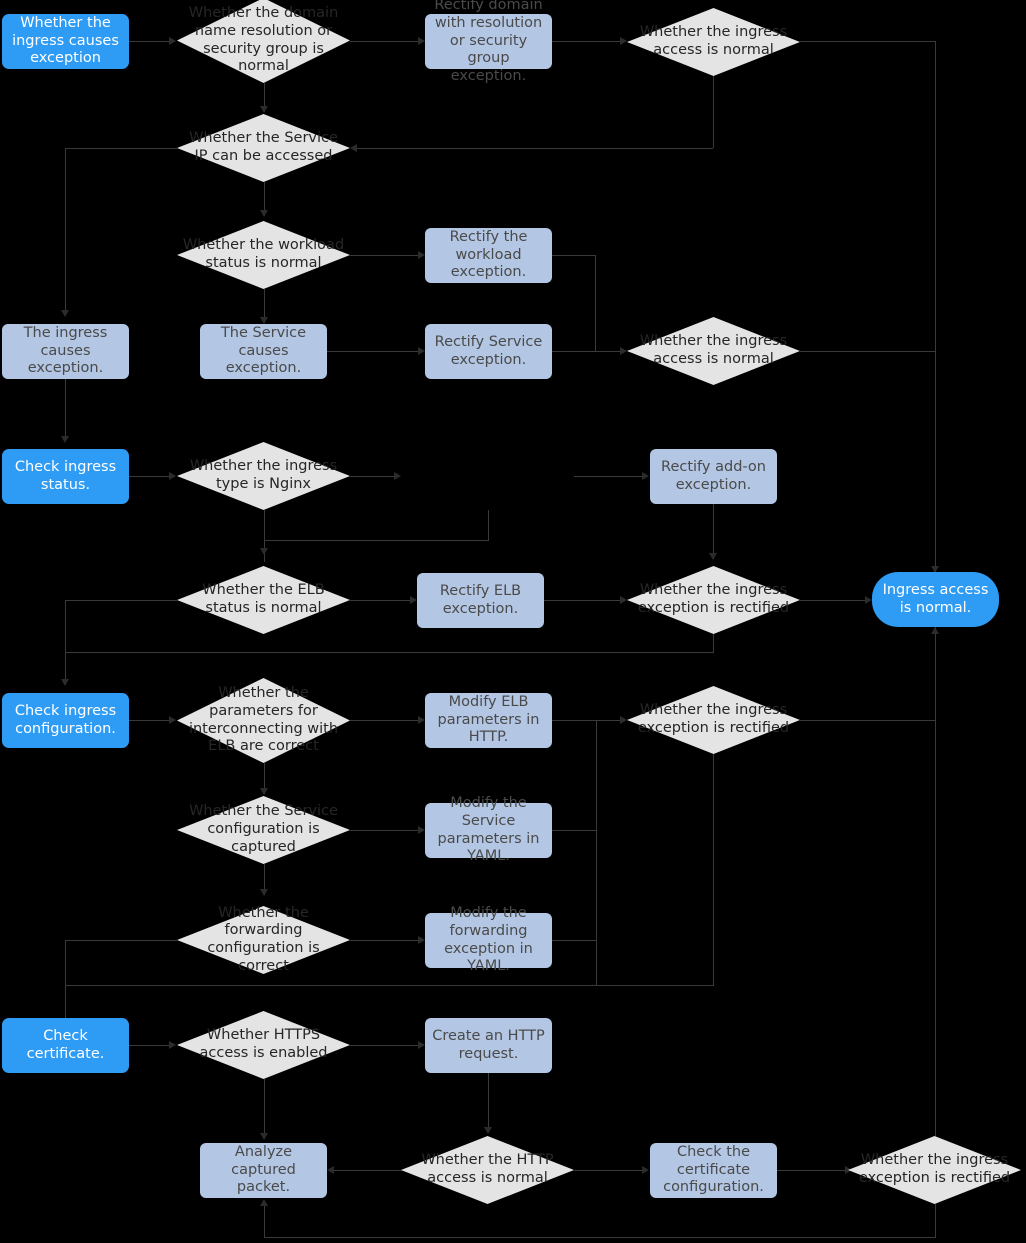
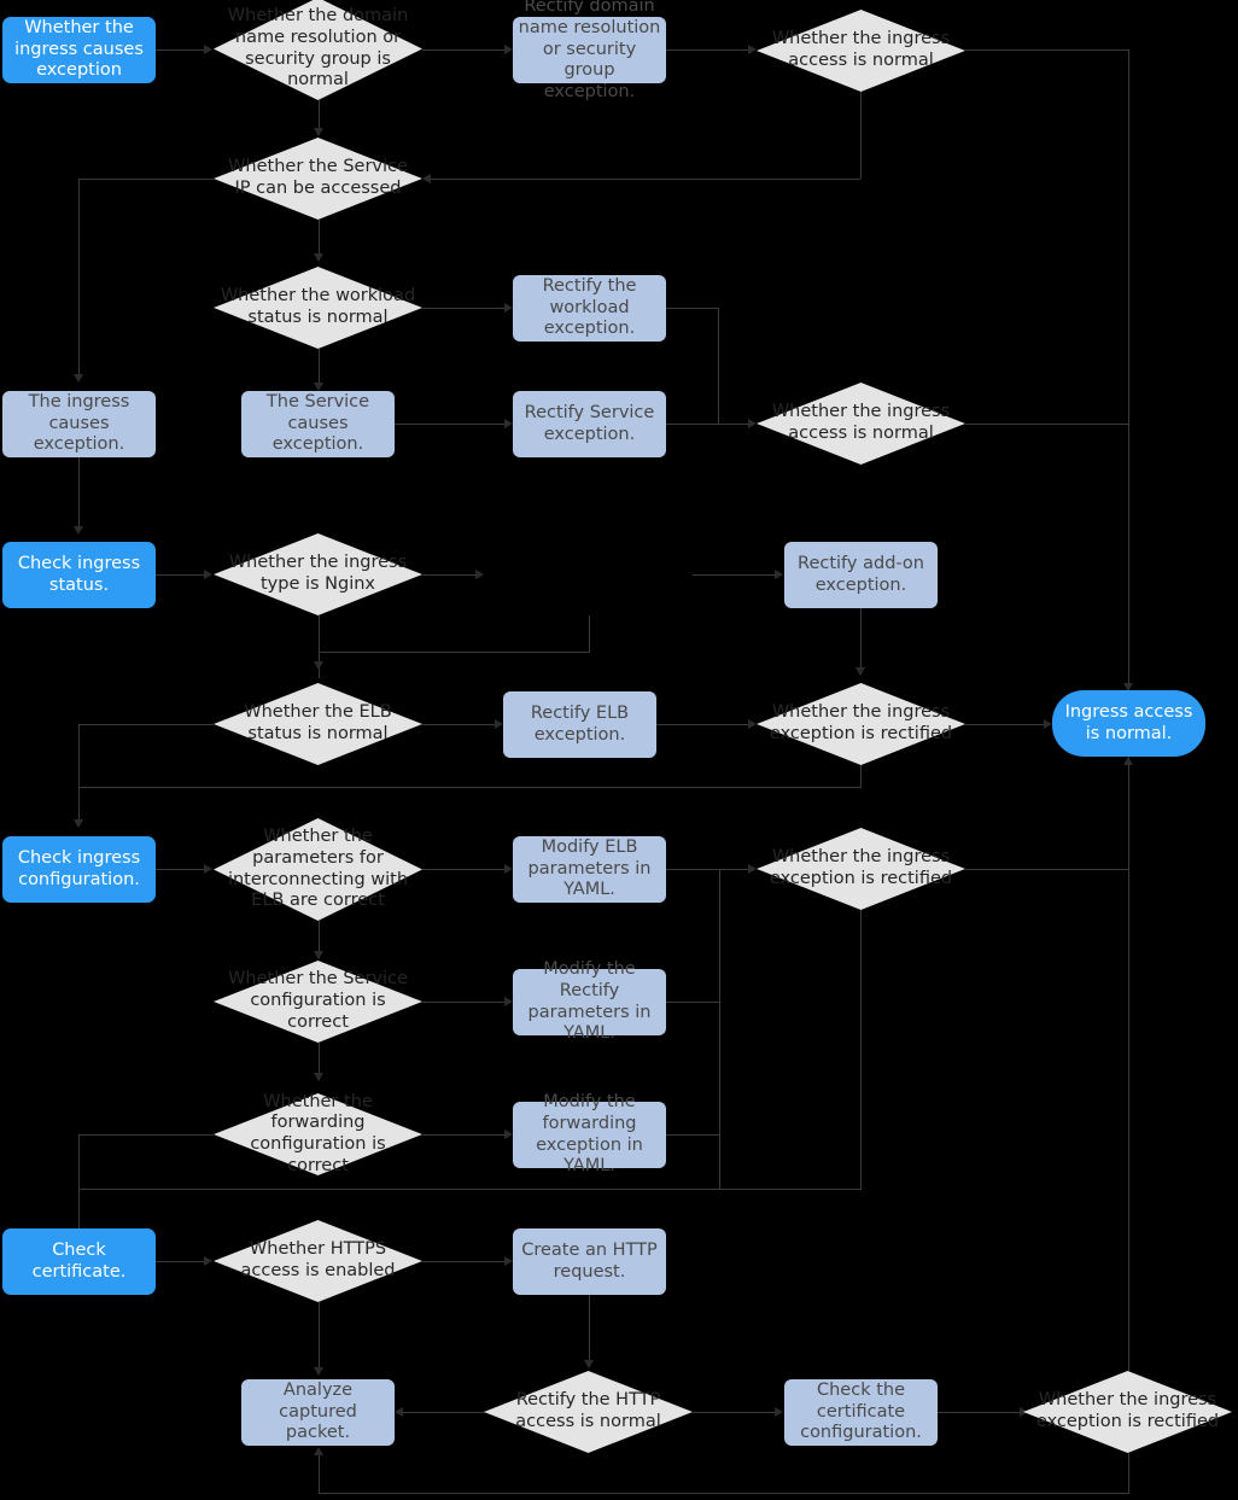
  Whether the ingress causes exception
  Whether the domain name resolution or security group is normal
- Rectify domain with resolution or security group exception.
+ Rectify domain name resolution or security group exception.
  Whether the ingress access is normal
  Whether the Service IP can be accessed
  Whether the workload status is normal
  Rectify the workload exception.
  The ingress causes exception.
  The Service causes exception.
  Rectify Service exception.
  Whether the ingress access is normal
  Check ingress status.
  Whether the ingress type is Nginx
  Rectify add-on exception.
  Whether the ELB status is normal
  Rectify ELB exception.
  Whether the ingress exception is rectified
  Ingress access is normal.
  Check ingress configuration.
  Whether the parameters for interconnecting with ELB are correct
- Modify ELB parameters in HTTP.
+ Modify ELB parameters in YAML.
  Whether the ingress exception is rectified
- Whether the Service configuration is captured
+ Whether the Service configuration is correct
- Modify the Service parameters in YAML.
+ Modify the Rectify parameters in YAML.
  Whether the forwarding configuration is correct
  Modify the forwarding exception in YAML.
  Check certificate.
  Whether HTTPS access is enabled
  Create an HTTP request.
  Analyze captured packet.
- Whether the HTTP access is normal
+ Rectify the HTTP access is normal
  Check the certificate configuration.
  Whether the ingress exception is rectified
